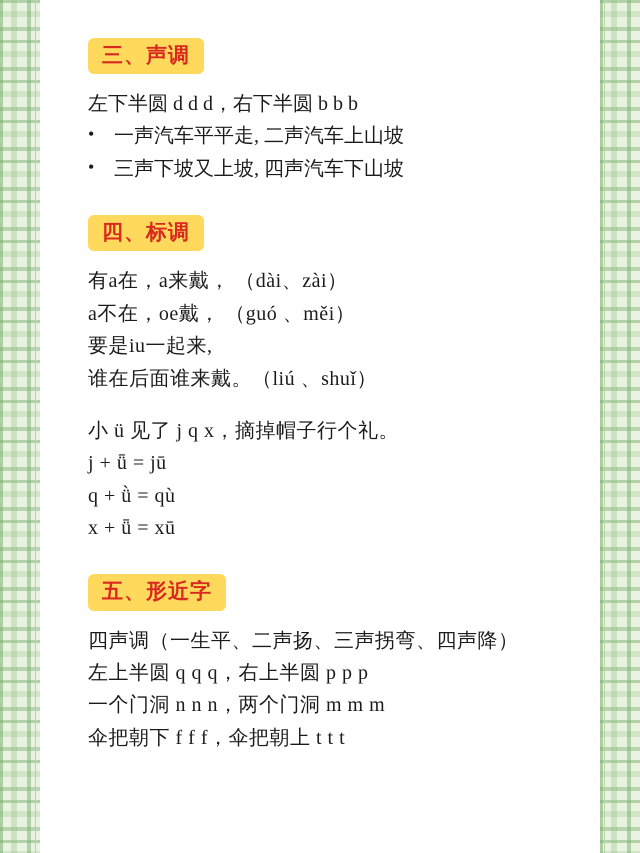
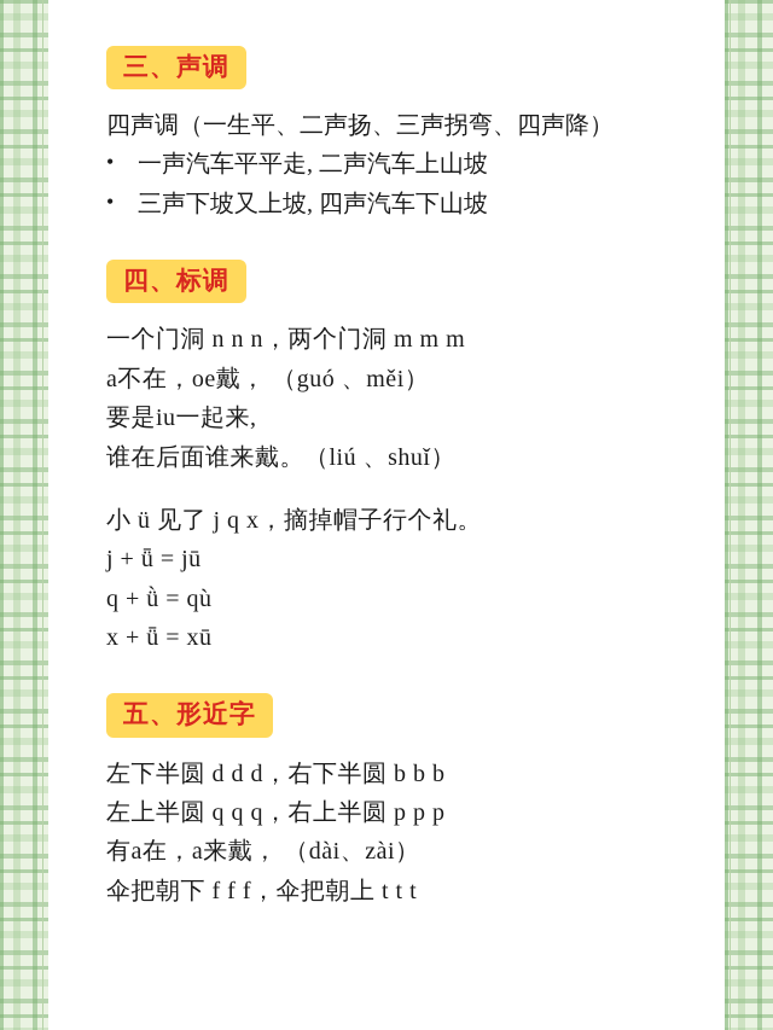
  三、声调
- 左下半圆 d d d，右下半圆 b b b
+ 四声调（一生平、二声扬、三声拐弯、四声降）
  •
  一声汽车平平走, 二声汽车上山坡
  •
  三声下坡又上坡, 四声汽车下山坡
  四、标调
- 有a在，a来戴， （dài、zài）
+ 一个门洞 n n n，两个门洞 m m m
  a不在，oe戴， （guó 、měi）
  要是iu一起来,
  谁在后面谁来戴。（liú 、shuǐ）
  小 ü 见了 j q x，摘掉帽子行个礼。
  j + ǖ = jū
  q + ǜ = qù
  x + ǖ = xū
  五、形近字
- 四声调（一生平、二声扬、三声拐弯、四声降）
+ 左下半圆 d d d，右下半圆 b b b
  左上半圆 q q q，右上半圆 p p p
- 一个门洞 n n n，两个门洞 m m m
+ 有a在，a来戴， （dài、zài）
  伞把朝下 f f f，伞把朝上 t t t
